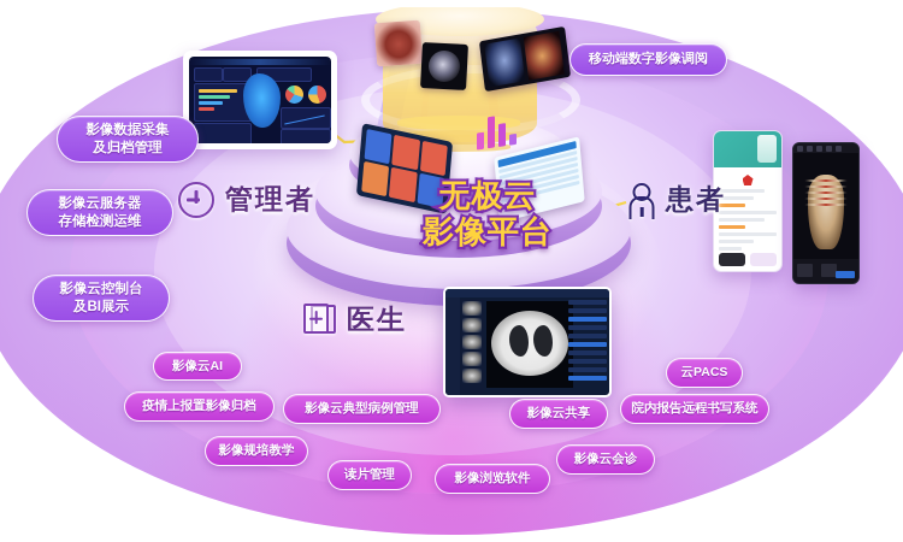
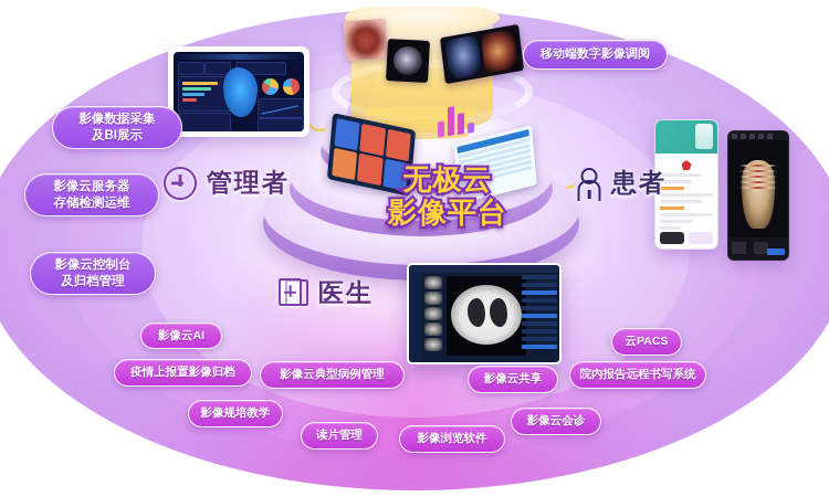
  无极云
  影像平台
  管理者
  医生
  患者
  影像数据采集
- 及归档管理
+ 及BI展示
  影像云服务器
  存储检测运维
  影像云控制台
- 及BI展示
+ 及归档管理
  移动端数字影像调阅
  影像云AI
  疫情上报置影像归档
  影像规培教学
  影像云典型病例管理
  读片管理
  影像浏览软件
  影像云共享
  影像云会诊
  云PACS
  院内报告远程书写系统
